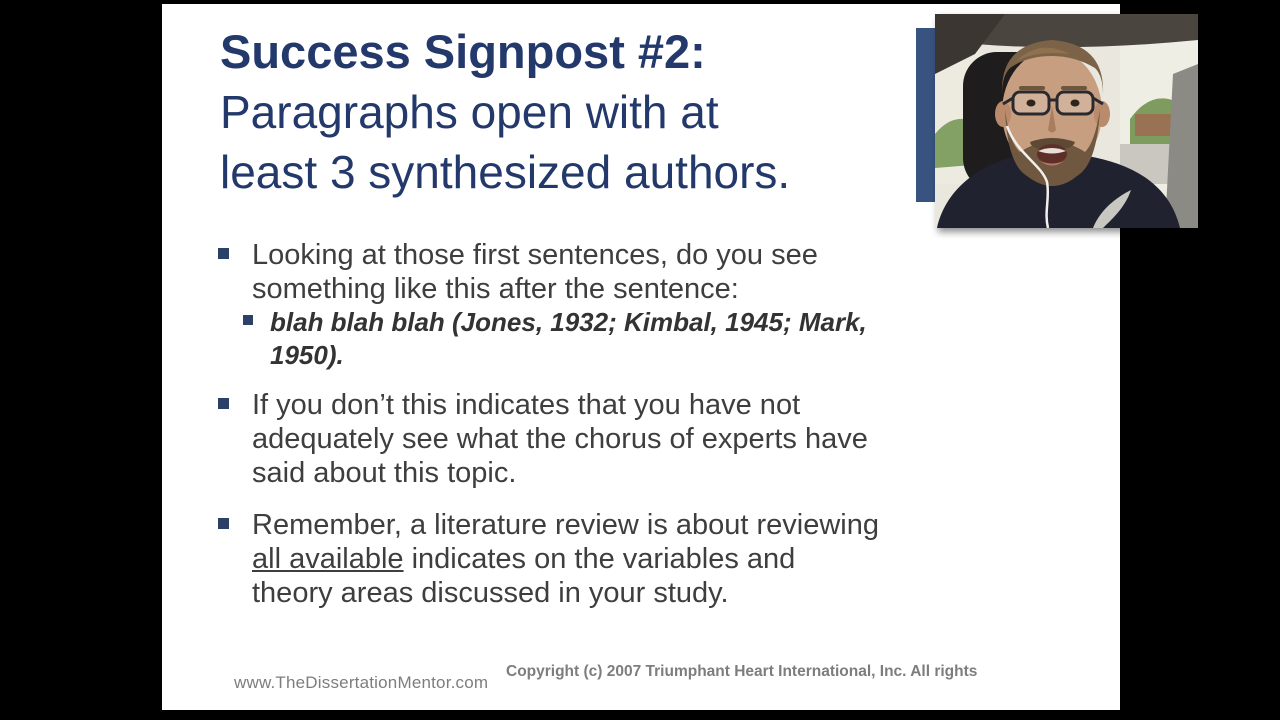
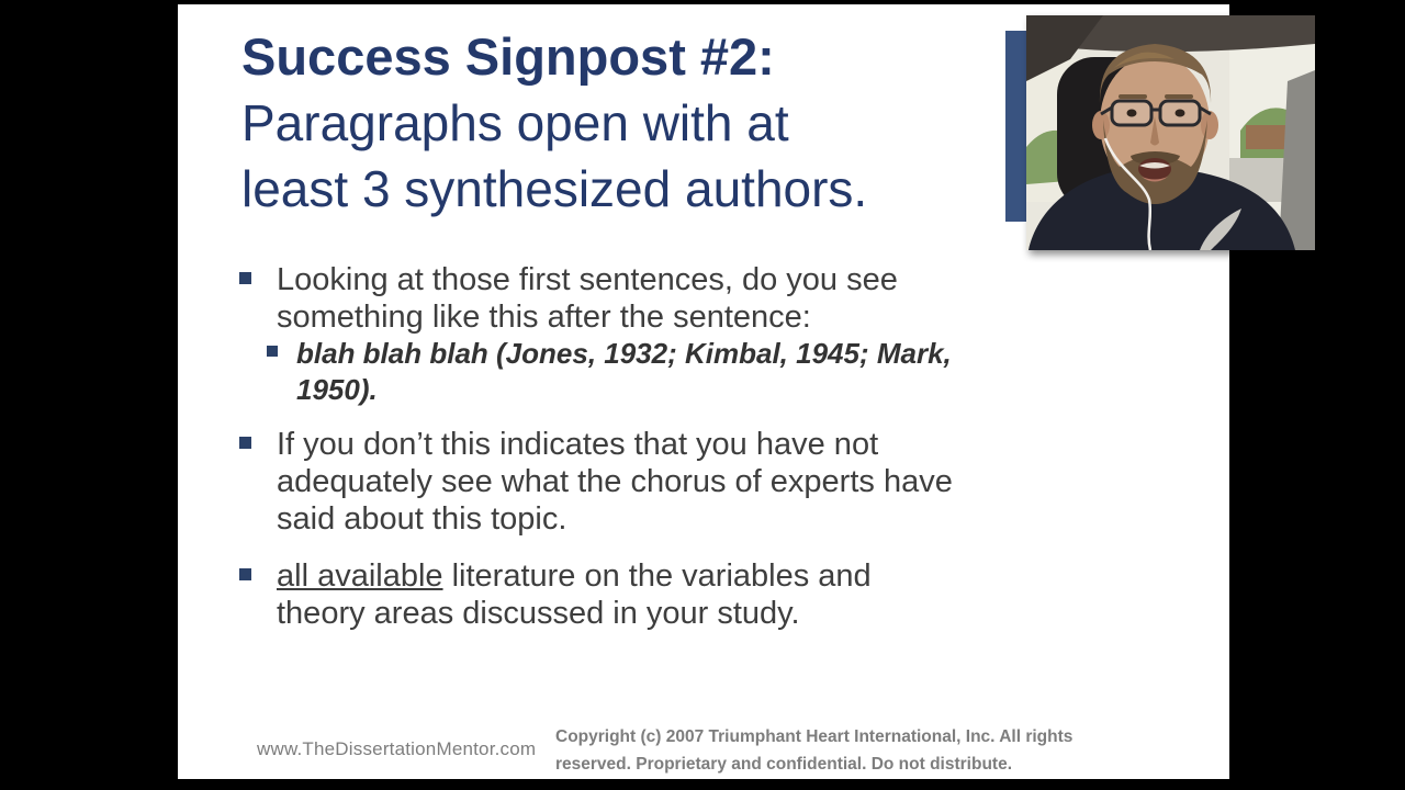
  Success Signpost #2:
  Paragraphs open with at
  least 3 synthesized authors.
  Looking at those first sentences, do you see
  something like this after the sentence:
  blah blah blah (Jones, 1932; Kimbal, 1945; Mark,
  1950).
  If you don’t this indicates that you have not
  adequately see what the chorus of experts have
  said about this topic.
- Remember, a literature review is about reviewing
- all available indicates on the variables and
+ all available literature on the variables and
  theory areas discussed in your study.
  www.TheDissertationMentor.com
  Copyright (c) 2007 Triumphant Heart International, Inc. All rights
+ reserved. Proprietary and confidential. Do not distribute.
